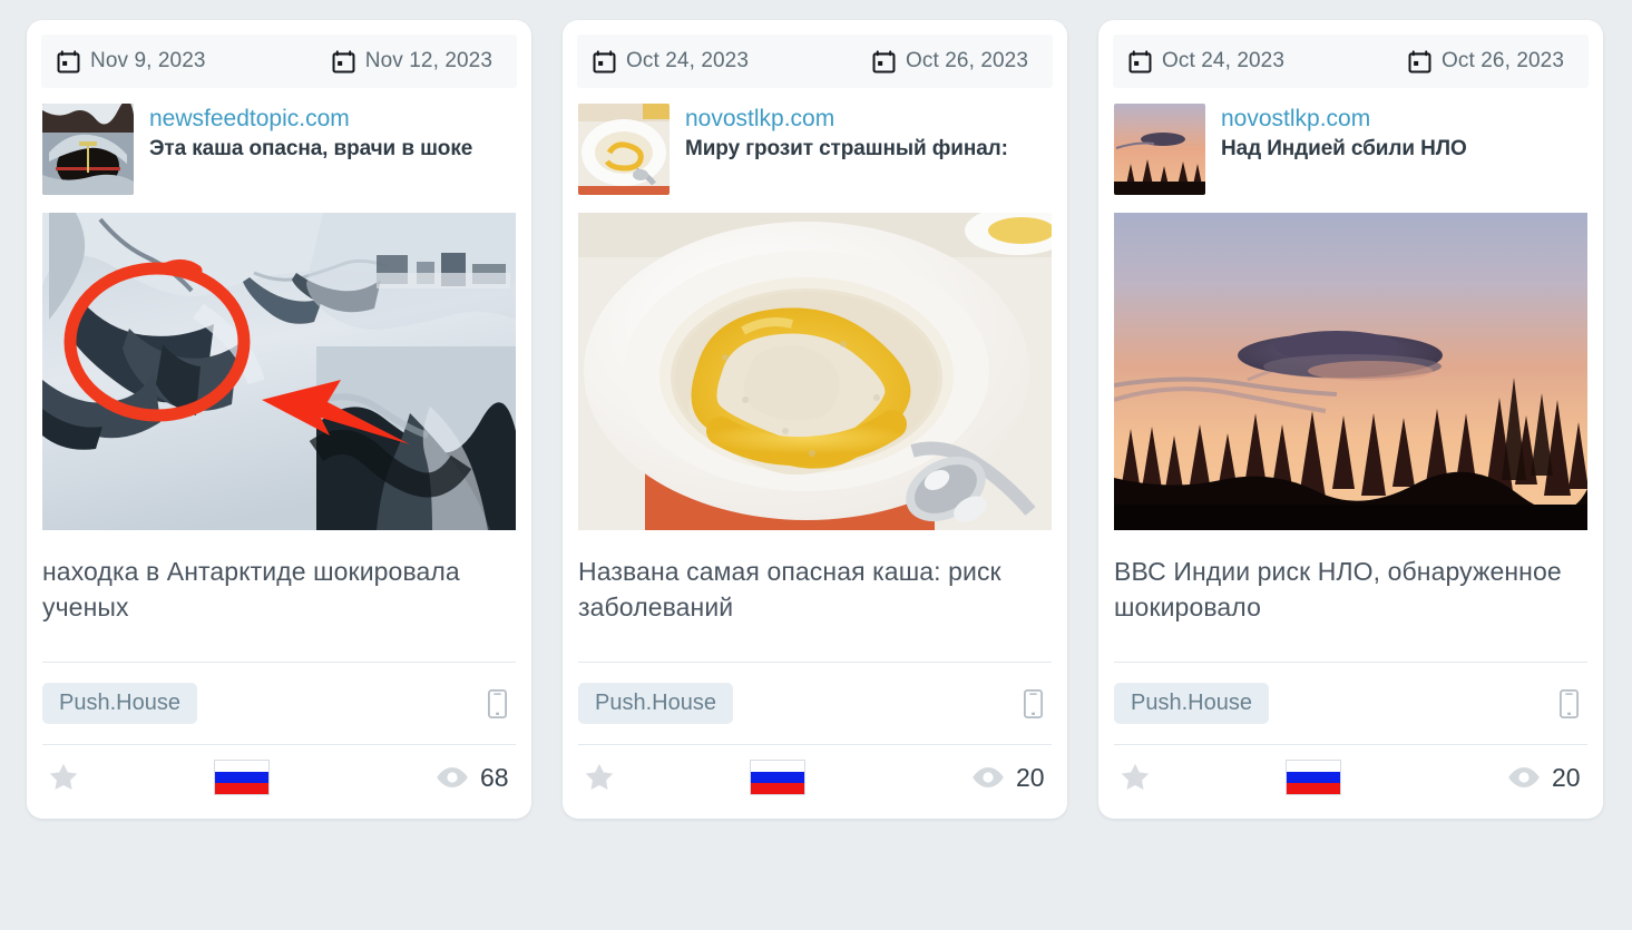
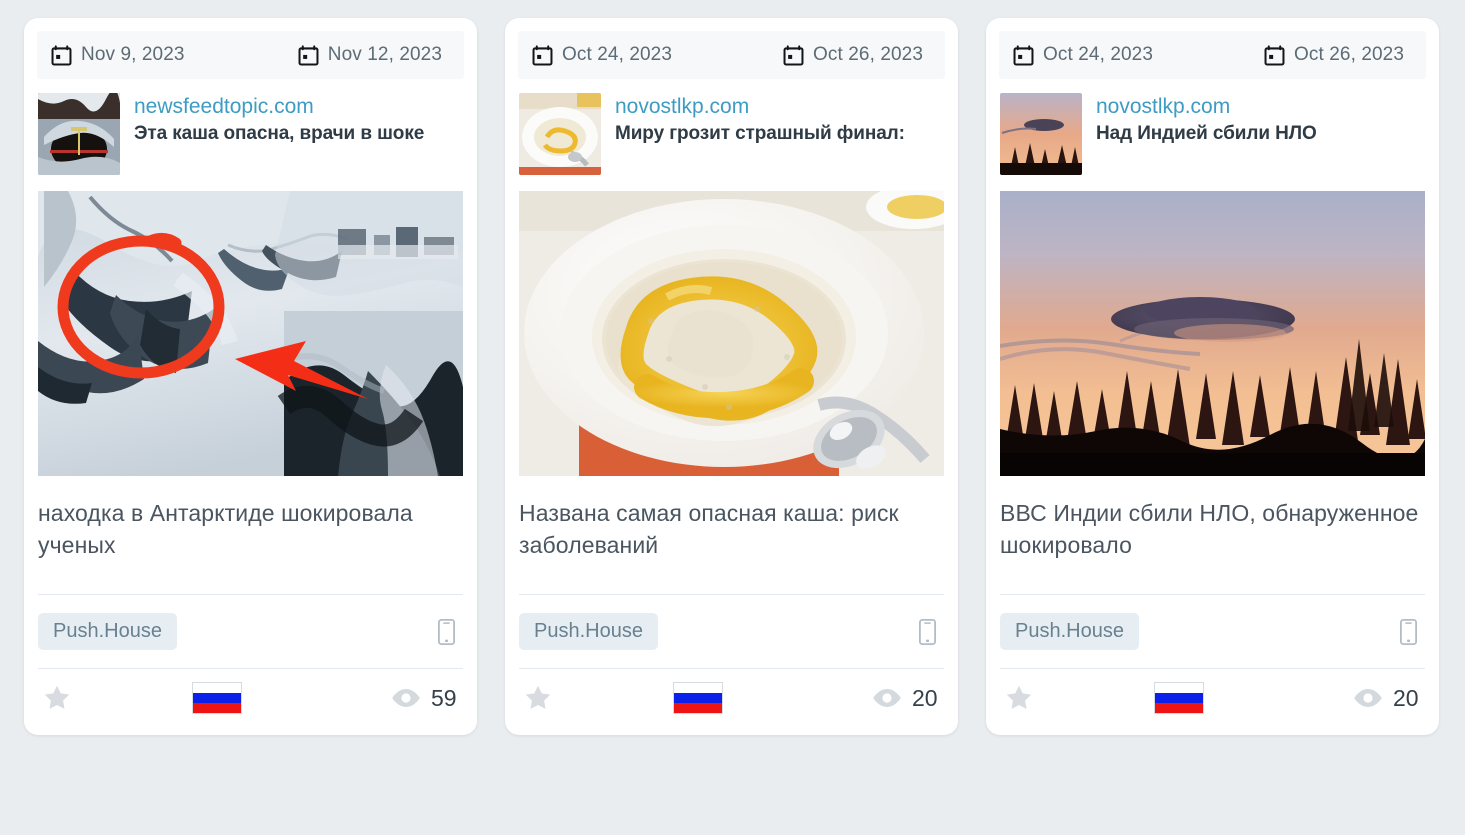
  Nov 9, 2023
  Nov 12, 2023
  newsfeedtopic.com
  Эта каша опасна, врачи в шоке
  находка в Антарктиде шокировала ученых
  Push.House
- 68
+ 59
  Oct 24, 2023
  Oct 26, 2023
  novostlkp.com
  Миру грозит страшный финал:
  Названа самая опасная каша: риск заболеваний
  Push.House
  20
  Oct 24, 2023
  Oct 26, 2023
  novostlkp.com
  Над Индией сбили НЛО
- ВВС Индии риск НЛО, обнаруженное шокировало
+ ВВС Индии сбили НЛО, обнаруженное шокировало
  Push.House
  20
